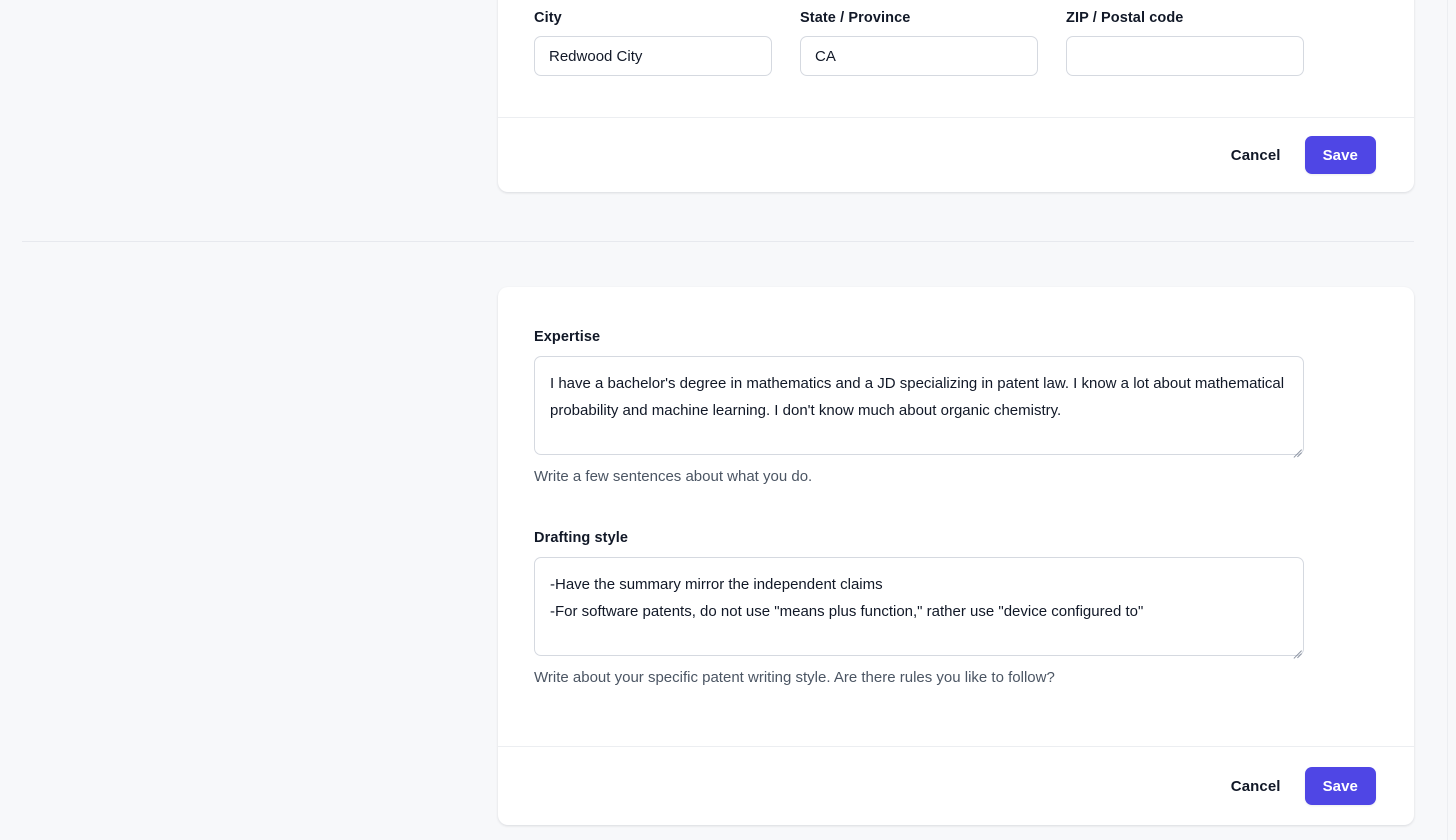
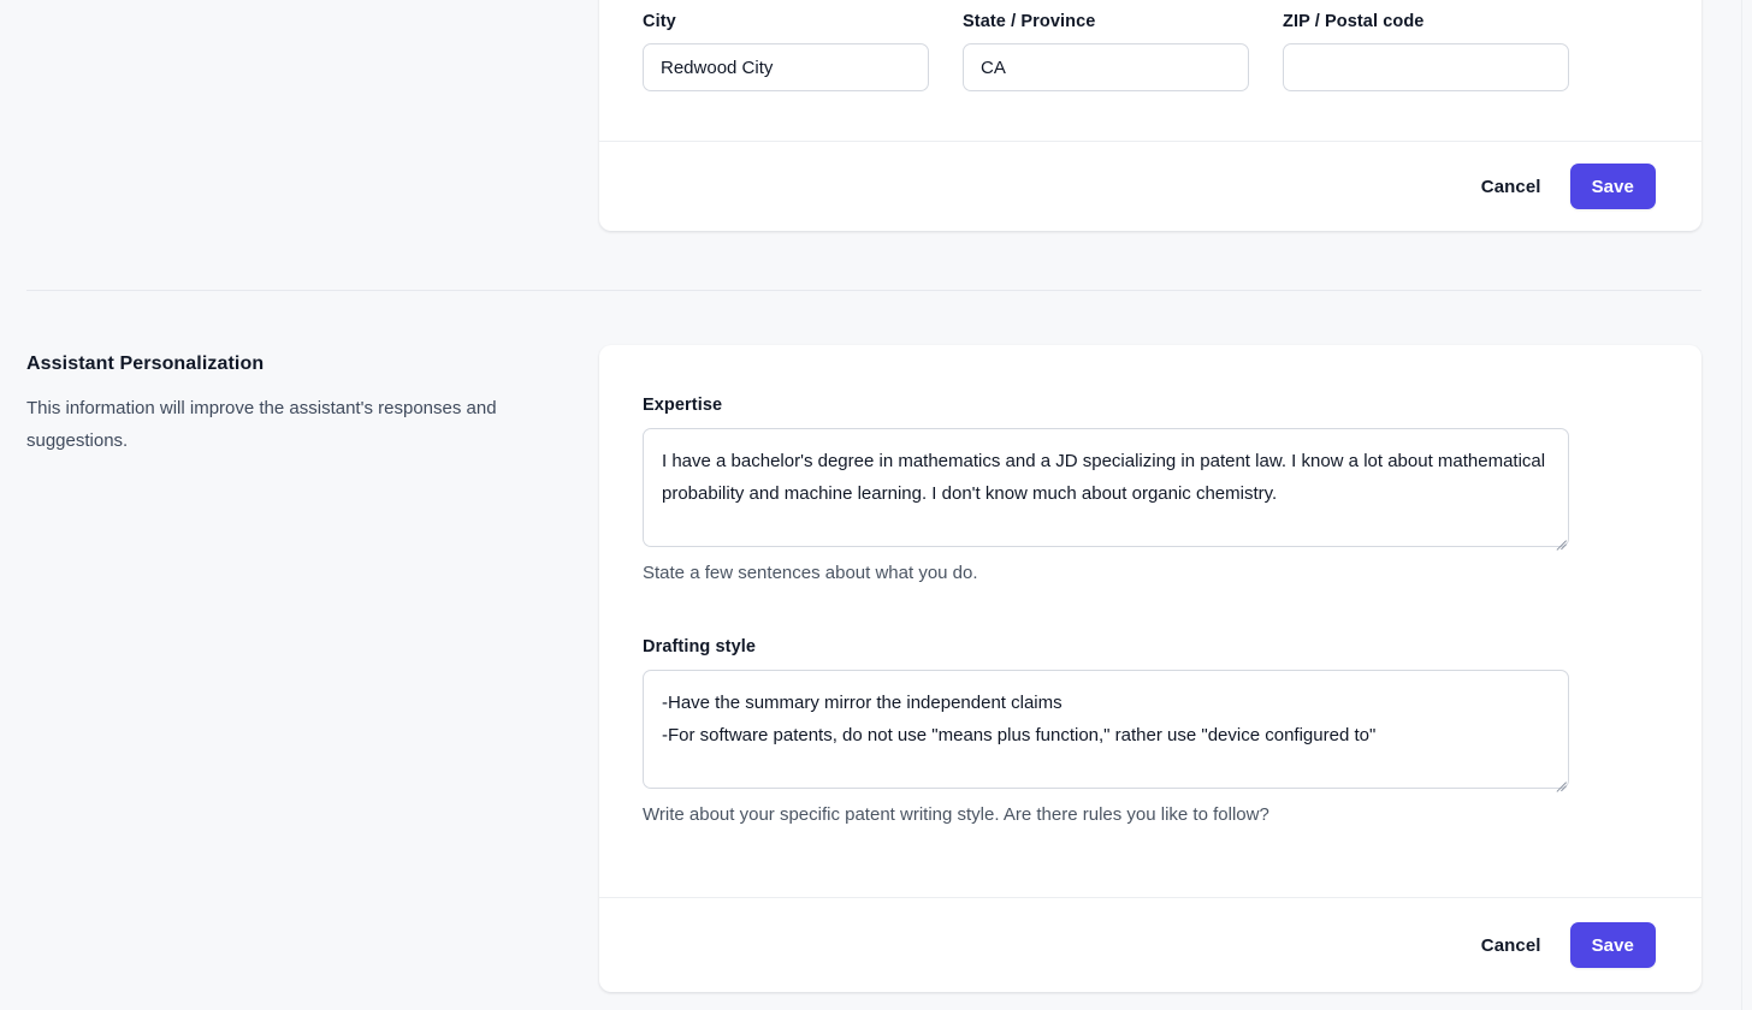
  City
  Redwood City
  State / Province
  CA
  ZIP / Postal code
  Cancel
  Save
+ Assistant Personalization
+ This information will improve the assistant's responses and suggestions.
  Expertise
- Write a few sentences about what you do.
+ State a few sentences about what you do.
  Drafting style
  -Have the summary mirror the independent claims
  -For software patents, do not use "means plus function," rather use "device configured to"
  Write about your specific patent writing style. Are there rules you like to follow?
  Cancel
  Save
